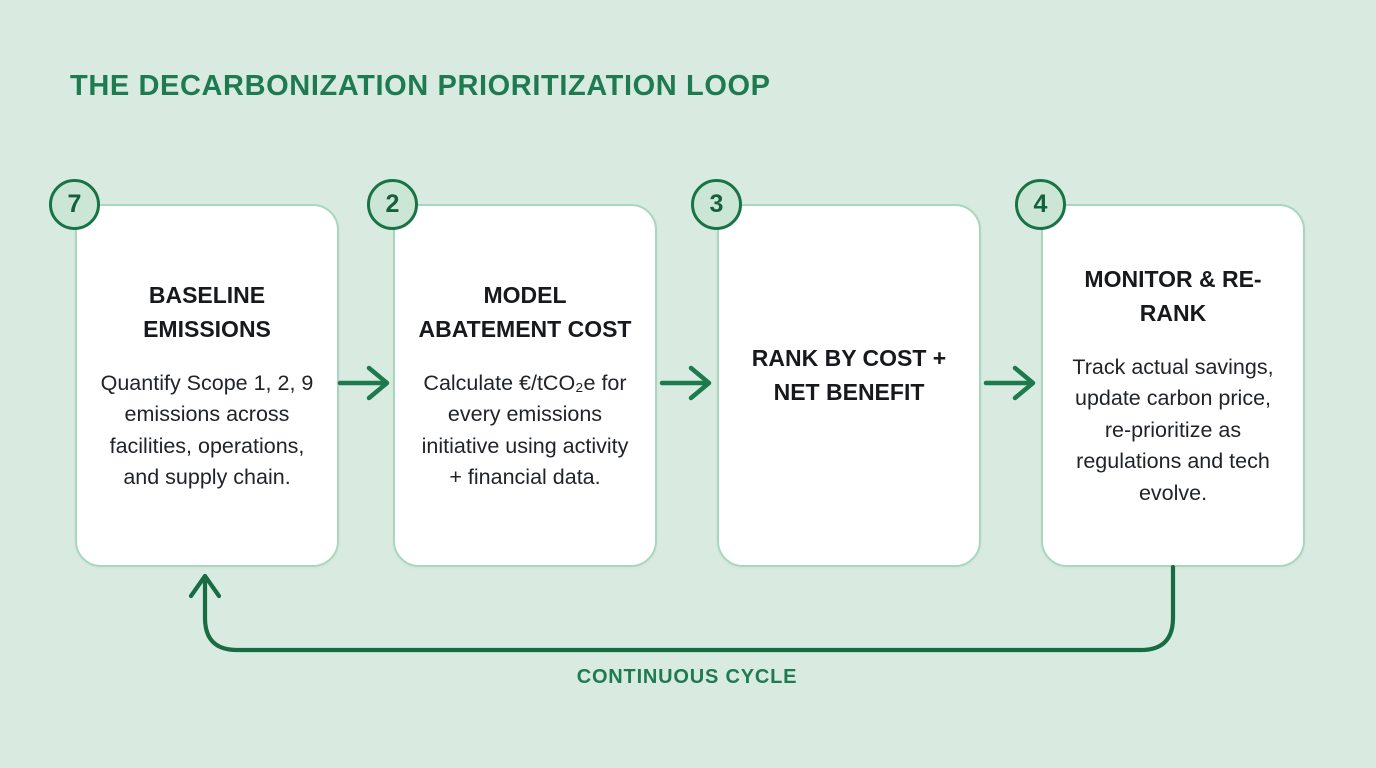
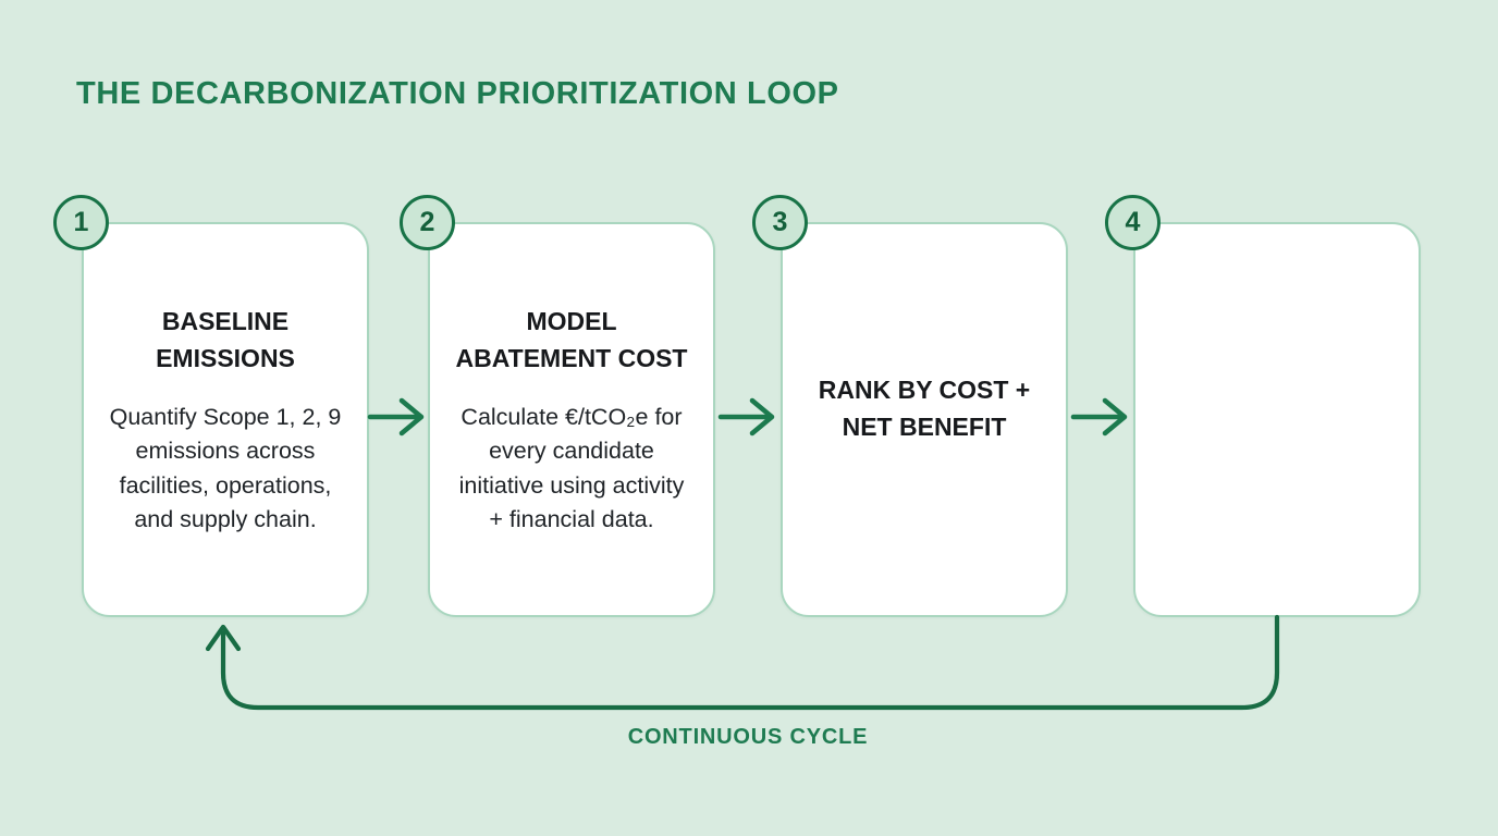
  THE DECARBONIZATION PRIORITIZATION LOOP
- 7
+ 1
  BASELINE EMISSIONS
  Quantify Scope 1, 2, 9 emissions across facilities, operations, and supply chain.
  2
  MODEL ABATEMENT COST
- Calculate €/tCO₂e for every emissions initiative using activity + financial data.
+ Calculate €/tCO₂e for every candidate initiative using activity + financial data.
  3
  RANK BY COST + NET BENEFIT
  4
- MONITOR & RE-RANK
- Track actual savings, update carbon price, re-prioritize as regulations and tech evolve.
  CONTINUOUS CYCLE
